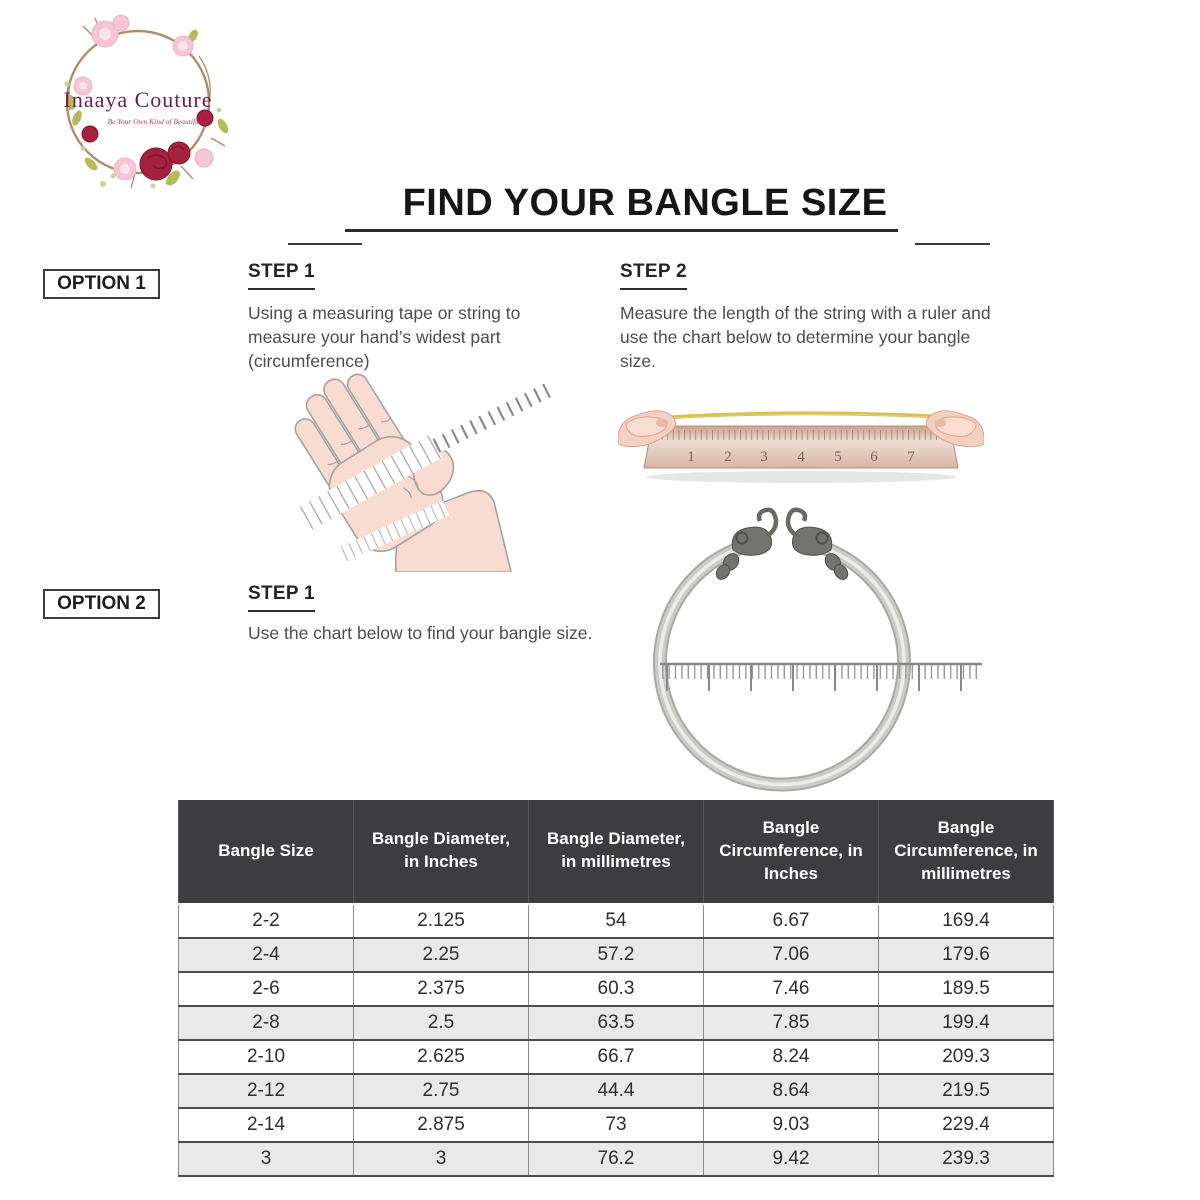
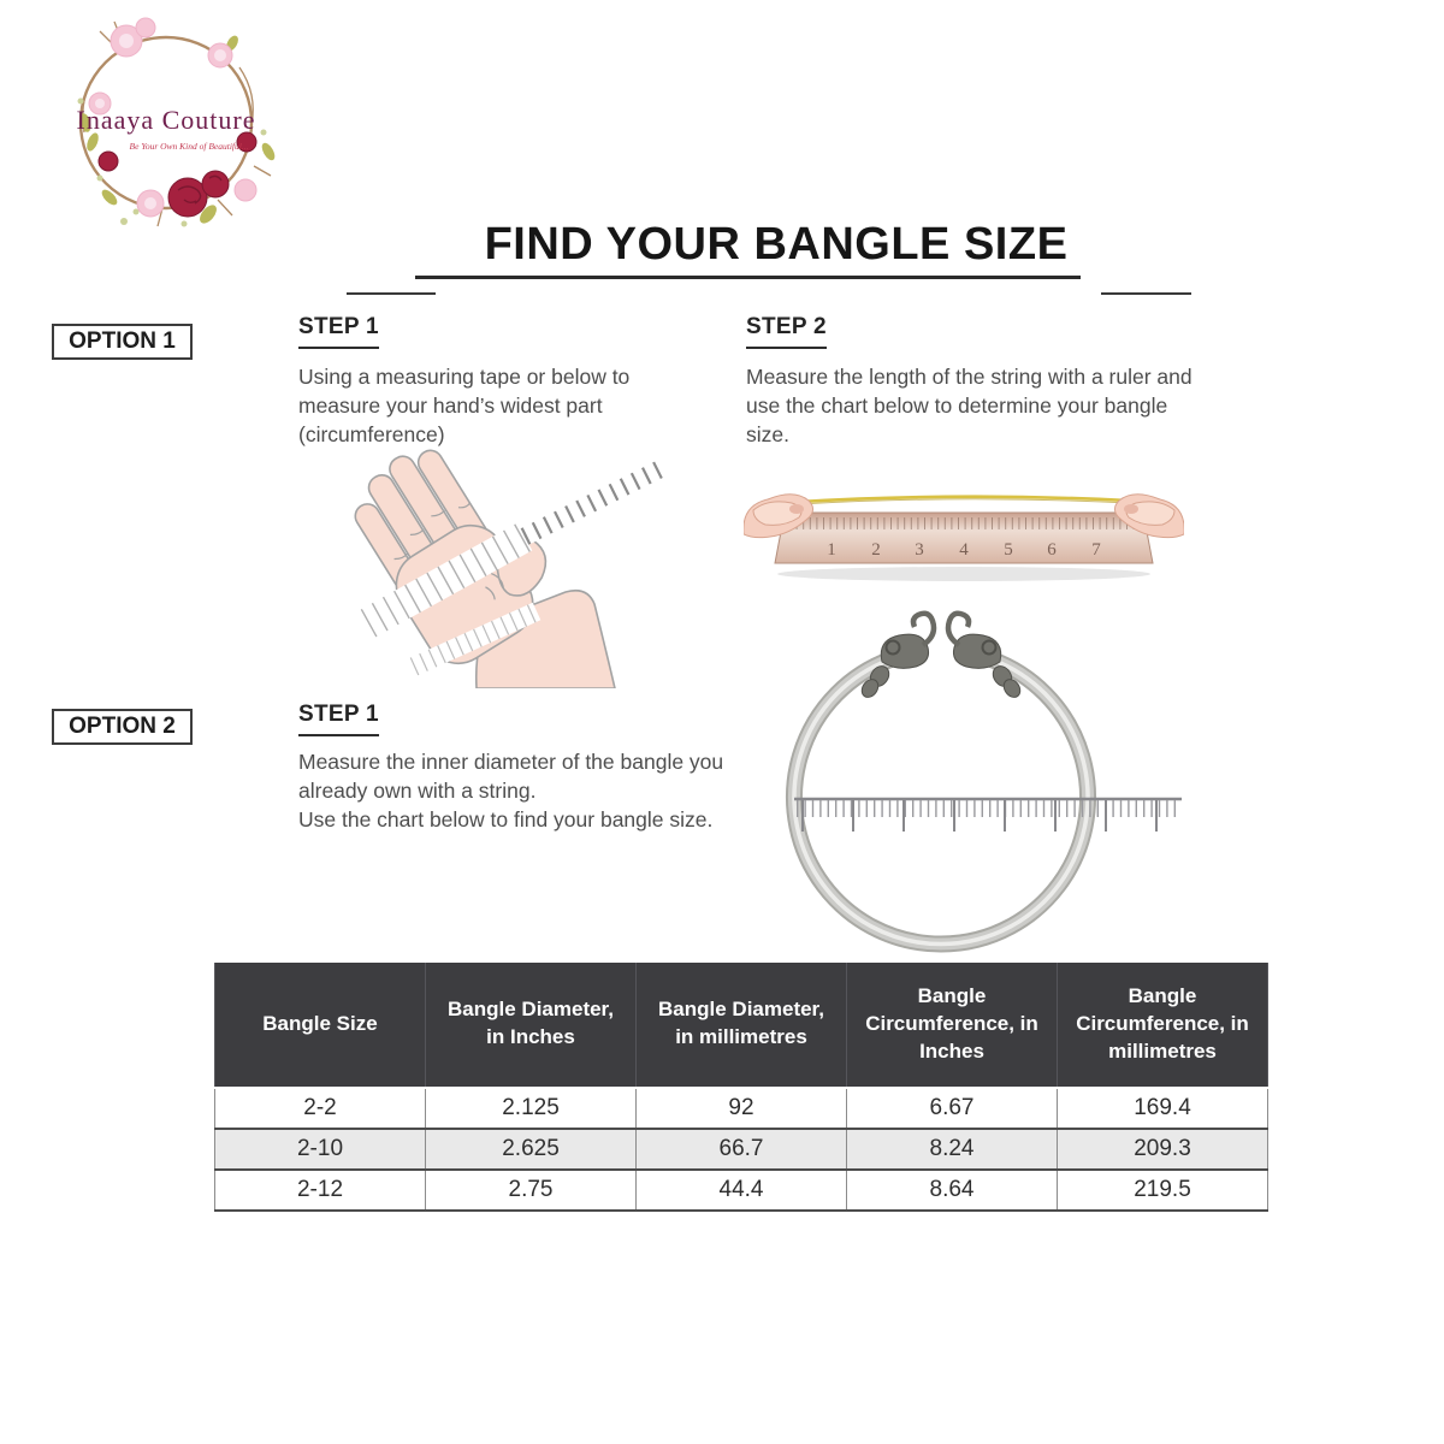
  Inaaya Couture
  Be Your Own Kind of Beautiful...
  FIND YOUR BANGLE SIZE
  OPTION 1
  STEP 1
- Using a measuring tape or string to measure your hand’s widest part (circumference)
+ Using a measuring tape or below to measure your hand’s widest part (circumference)
  STEP 2
  Measure the length of the string with a ruler and use the chart below to determine your bangle size.
  1
  2
  3
  4
  5
  6
  7
  OPTION 2
  STEP 1
+ Measure the inner diameter of the bangle you already own with a string.
  Use the chart below to find your bangle size.
  Bangle Size	Bangle Diameter, in Inches	Bangle Diameter, in millimetres	Bangle Circumference, in Inches	Bangle Circumference, in millimetres
- 2-2	2.125	54	6.67	169.4
+ 2-2	2.125	92	6.67	169.4
- 2-4	2.25	57.2	7.06	179.6
- 2-6	2.375	60.3	7.46	189.5
- 2-8	2.5	63.5	7.85	199.4
  2-10	2.625	66.7	8.24	209.3
  2-12	2.75	44.4	8.64	219.5
- 2-14	2.875	73	9.03	229.4
- 3	3	76.2	9.42	239.3
